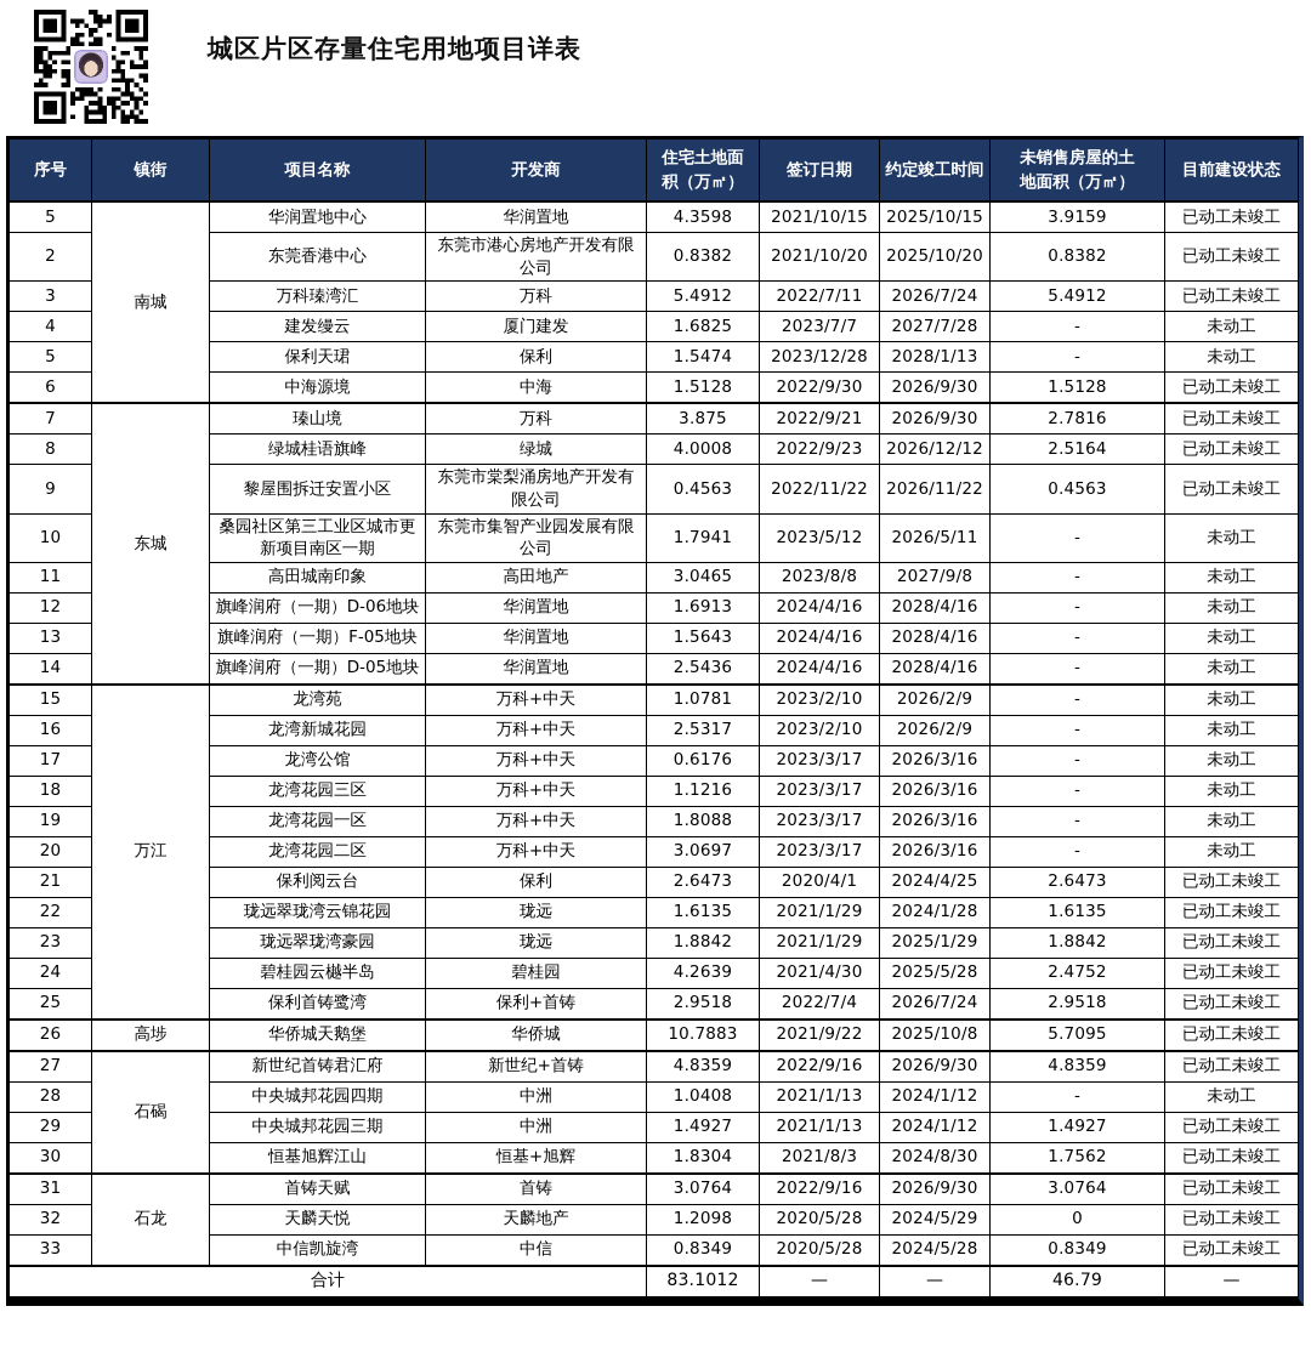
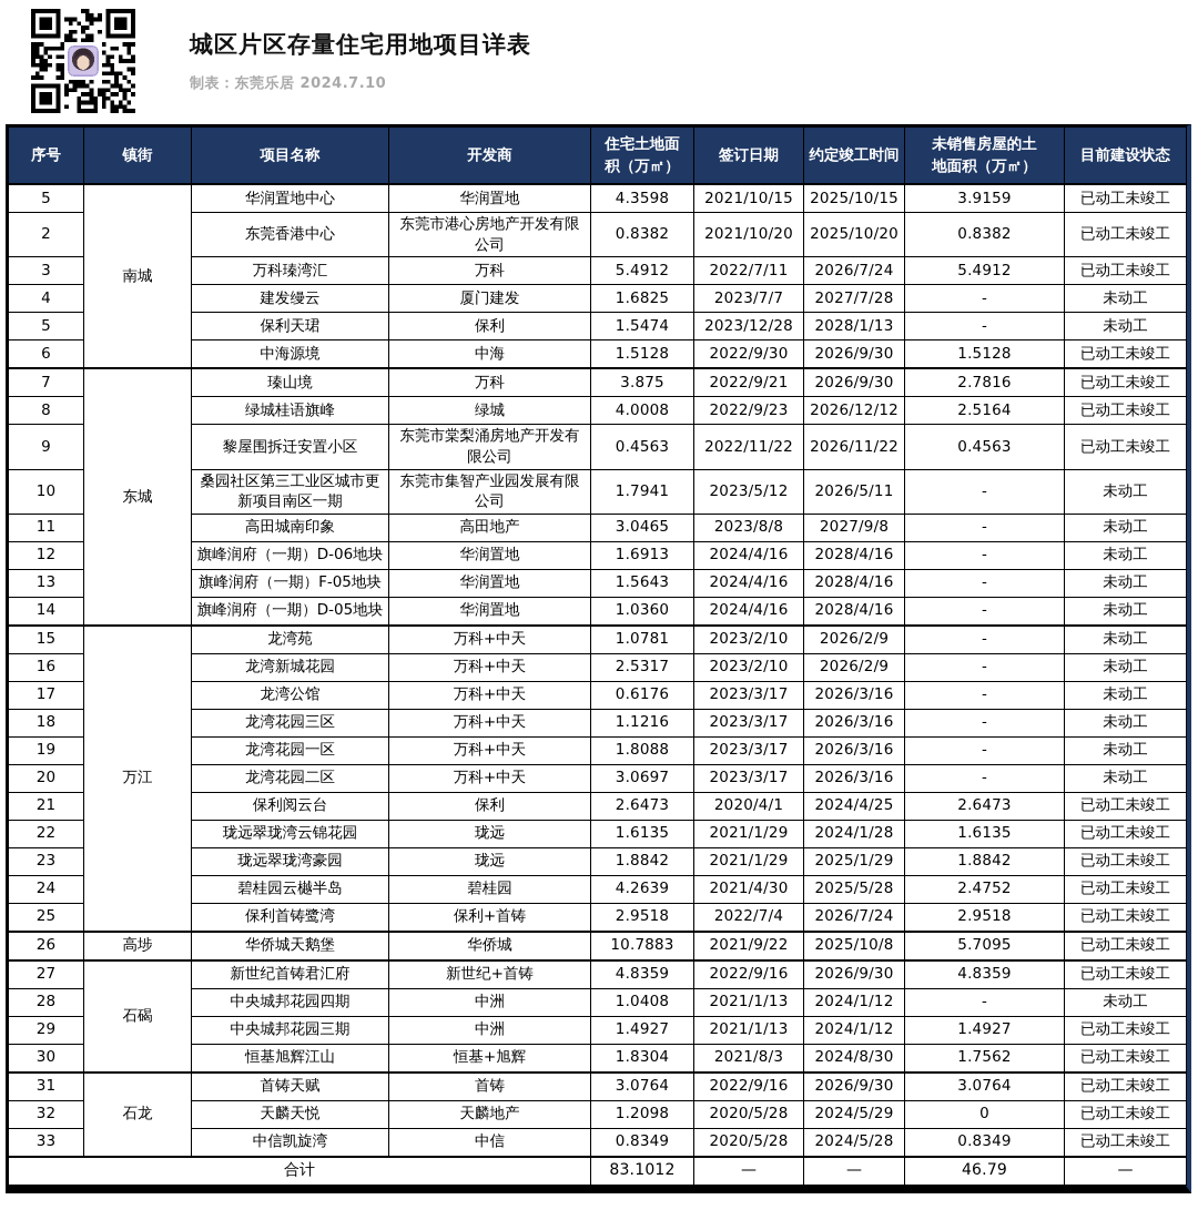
  城区片区存量住宅用地项目详表
+ 制表：东莞乐居 2024.7.10
  序号	镇街	项目名称	开发商	住宅土地面 积（万㎡）	签订日期	约定竣工时间	未销售房屋的土 地面积（万㎡）	目前建设状态
  5	南城	华润置地中心	华润置地	4.3598	2021/10/15	2025/10/15	3.9159	已动工未竣工
  2	东莞香港中心	东莞市港心房地产开发有限公司	0.8382	2021/10/20	2025/10/20	0.8382	已动工未竣工
  3	万科瑧湾汇	万科	5.4912	2022/7/11	2026/7/24	5.4912	已动工未竣工
  4	建发缦云	厦门建发	1.6825	2023/7/7	2027/7/28	-	未动工
  5	保利天珺	保利	1.5474	2023/12/28	2028/1/13	-	未动工
  6	中海源境	中海	1.5128	2022/9/30	2026/9/30	1.5128	已动工未竣工
  7	东城	瑧山境	万科	3.875	2022/9/21	2026/9/30	2.7816	已动工未竣工
  8	绿城桂语旗峰	绿城	4.0008	2022/9/23	2026/12/12	2.5164	已动工未竣工
  9	黎屋围拆迁安置小区	东莞市棠梨涌房地产开发有限公司	0.4563	2022/11/22	2026/11/22	0.4563	已动工未竣工
  10	桑园社区第三工业区城市更新项目南区一期	东莞市集智产业园发展有限公司	1.7941	2023/5/12	2026/5/11	-	未动工
  11	高田城南印象	高田地产	3.0465	2023/8/8	2027/9/8	-	未动工
  12	旗峰润府（一期）D-06地块	华润置地	1.6913	2024/4/16	2028/4/16	-	未动工
  13	旗峰润府（一期）F-05地块	华润置地	1.5643	2024/4/16	2028/4/16	-	未动工
- 14	旗峰润府（一期）D-05地块	华润置地	2.5436	2024/4/16	2028/4/16	-	未动工
+ 14	旗峰润府（一期）D-05地块	华润置地	1.0360	2024/4/16	2028/4/16	-	未动工
  15	万江	龙湾苑	万科+中天	1.0781	2023/2/10	2026/2/9	-	未动工
  16	龙湾新城花园	万科+中天	2.5317	2023/2/10	2026/2/9	-	未动工
  17	龙湾公馆	万科+中天	0.6176	2023/3/17	2026/3/16	-	未动工
  18	龙湾花园三区	万科+中天	1.1216	2023/3/17	2026/3/16	-	未动工
  19	龙湾花园一区	万科+中天	1.8088	2023/3/17	2026/3/16	-	未动工
  20	龙湾花园二区	万科+中天	3.0697	2023/3/17	2026/3/16	-	未动工
  21	保利阅云台	保利	2.6473	2020/4/1	2024/4/25	2.6473	已动工未竣工
  22	珑远翠珑湾云锦花园	珑远	1.6135	2021/1/29	2024/1/28	1.6135	已动工未竣工
  23	珑远翠珑湾豪园	珑远	1.8842	2021/1/29	2025/1/29	1.8842	已动工未竣工
  24	碧桂园云樾半岛	碧桂园	4.2639	2021/4/30	2025/5/28	2.4752	已动工未竣工
  25	保利首铸鹭湾	保利+首铸	2.9518	2022/7/4	2026/7/24	2.9518	已动工未竣工
  26	高埗	华侨城天鹅堡	华侨城	10.7883	2021/9/22	2025/10/8	5.7095	已动工未竣工
  27	石碣	新世纪首铸君汇府	新世纪+首铸	4.8359	2022/9/16	2026/9/30	4.8359	已动工未竣工
  28	中央城邦花园四期	中洲	1.0408	2021/1/13	2024/1/12	-	未动工
  29	中央城邦花园三期	中洲	1.4927	2021/1/13	2024/1/12	1.4927	已动工未竣工
  30	恒基旭辉江山	恒基+旭辉	1.8304	2021/8/3	2024/8/30	1.7562	已动工未竣工
  31	石龙	首铸天赋	首铸	3.0764	2022/9/16	2026/9/30	3.0764	已动工未竣工
  32	天麟天悦	天麟地产	1.2098	2020/5/28	2024/5/29	0	已动工未竣工
  33	中信凯旋湾	中信	0.8349	2020/5/28	2024/5/28	0.8349	已动工未竣工
  合计	83.1012	—	—	46.79	—
